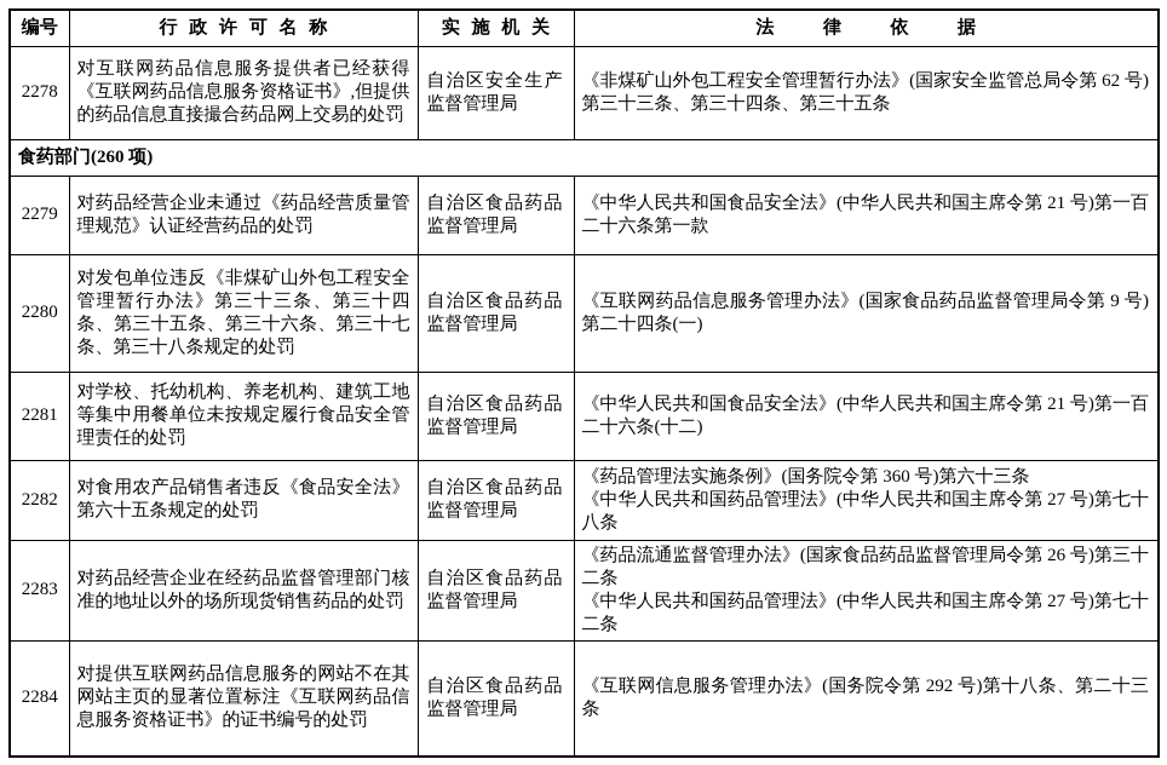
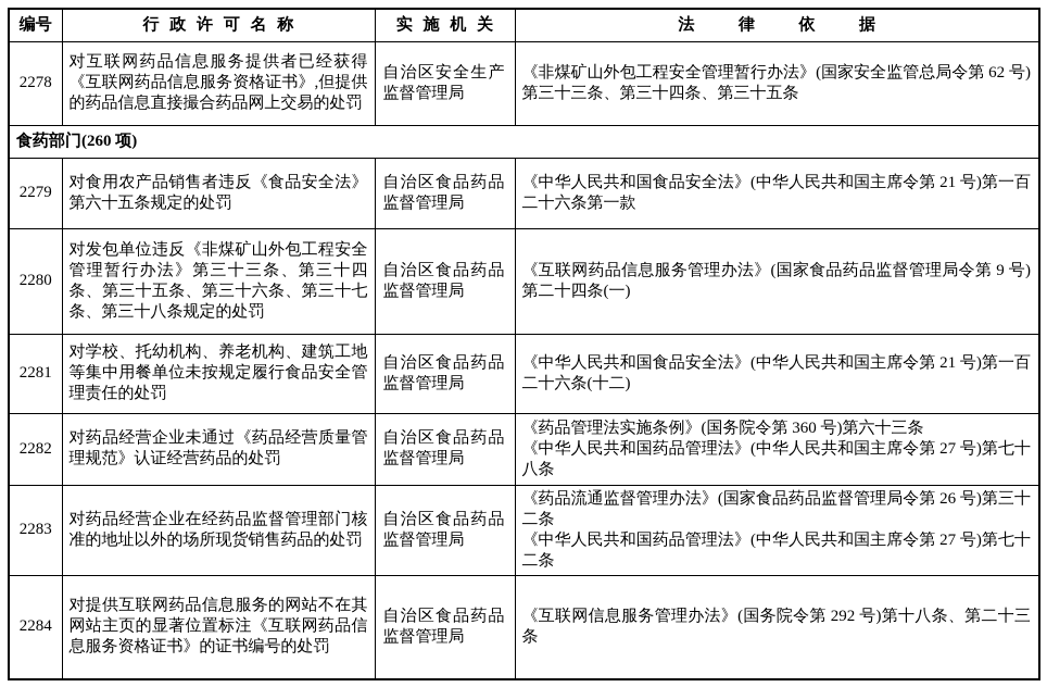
  编号	行政许可名称	实施机关	法律依据
  2278	对互联网药品信息服务提供者已经获得《互联网药品信息服务资格证书》,但提供的药品信息直接撮合药品网上交易的处罚	自治区安全生产监督管理局	《非煤矿山外包工程安全管理暂行办法》(国家安全监管总局令第 62 号)第三十三条、第三十四条、第三十五条
  食药部门(260 项)
- 2279	对药品经营企业未通过《药品经营质量管理规范》认证经营药品的处罚	自治区食品药品监督管理局	《中华人民共和国食品安全法》(中华人民共和国主席令第 21 号)第一百二十六条第一款
+ 2279	对食用农产品销售者违反《食品安全法》第六十五条规定的处罚	自治区食品药品监督管理局	《中华人民共和国食品安全法》(中华人民共和国主席令第 21 号)第一百二十六条第一款
  2280	对发包单位违反《非煤矿山外包工程安全管理暂行办法》第三十三条、第三十四条、第三十五条、第三十六条、第三十七条、第三十八条规定的处罚	自治区食品药品监督管理局	《互联网药品信息服务管理办法》(国家食品药品监督管理局令第 9 号)第二十四条(一)
  2281	对学校、托幼机构、养老机构、建筑工地等集中用餐单位未按规定履行食品安全管理责任的处罚	自治区食品药品监督管理局	《中华人民共和国食品安全法》(中华人民共和国主席令第 21 号)第一百二十六条(十二)
- 2282	对食用农产品销售者违反《食品安全法》第六十五条规定的处罚	自治区食品药品监督管理局	《药品管理法实施条例》(国务院令第 360 号)第六十三条 《中华人民共和国药品管理法》(中华人民共和国主席令第 27 号)第七十八条
+ 2282	对药品经营企业未通过《药品经营质量管理规范》认证经营药品的处罚	自治区食品药品监督管理局	《药品管理法实施条例》(国务院令第 360 号)第六十三条 《中华人民共和国药品管理法》(中华人民共和国主席令第 27 号)第七十八条
  2283	对药品经营企业在经药品监督管理部门核准的地址以外的场所现货销售药品的处罚	自治区食品药品监督管理局	《药品流通监督管理办法》(国家食品药品监督管理局令第 26 号)第三十二条 《中华人民共和国药品管理法》(中华人民共和国主席令第 27 号)第七十二条
  2284	对提供互联网药品信息服务的网站不在其网站主页的显著位置标注《互联网药品信息服务资格证书》的证书编号的处罚	自治区食品药品监督管理局	《互联网信息服务管理办法》(国务院令第 292 号)第十八条、第二十三条
